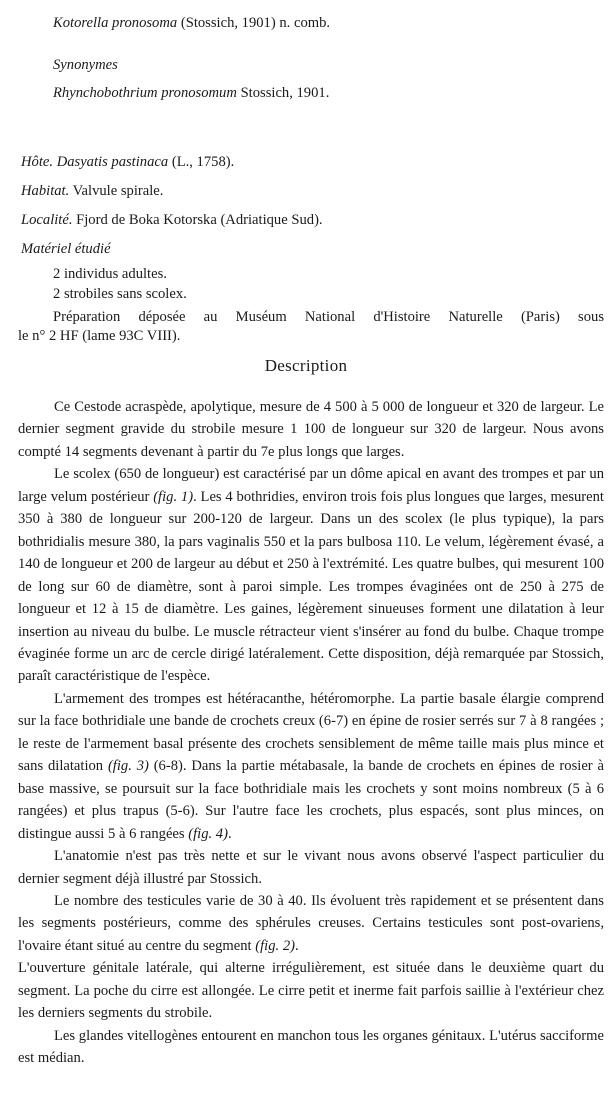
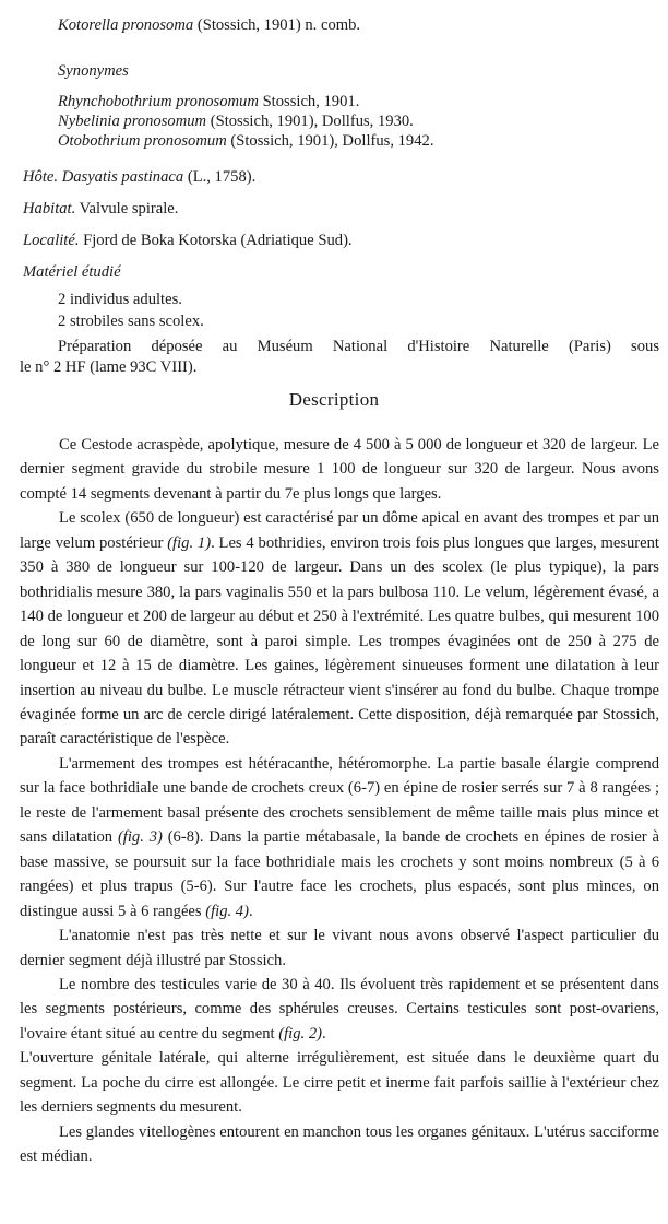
  Kotorella pronosoma (Stossich, 1901) n. comb.
  Synonymes
  Rhynchobothrium pronosomum Stossich, 1901.
+ Nybelinia pronosomum (Stossich, 1901), Dollfus, 1930.
+ Otobothrium pronosomum (Stossich, 1901), Dollfus, 1942.
  Hôte. Dasyatis pastinaca (L., 1758).
  Habitat. Valvule spirale.
  Localité. Fjord de Boka Kotorska (Adriatique Sud).
  Matériel étudié
  2 individus adultes.
  2 strobiles sans scolex.
  Préparation déposée au Muséum National d'Histoire Naturelle (Paris) sous
  le n° 2 HF (lame 93C VIII).
  Description
  Ce Cestode acraspède, apolytique, mesure de 4 500 à 5 000 de longueur et 320 de largeur. Le dernier segment gravide du strobile mesure 1 100 de longueur sur 320 de largeur. Nous avons compté 14 segments devenant à partir du 7e plus longs que larges.
- Le scolex (650 de longueur) est caractérisé par un dôme apical en avant des trompes et par un large velum postérieur (fig. 1). Les 4 bothridies, environ trois fois plus longues que larges, mesurent 350 à 380 de longueur sur 200-120 de largeur. Dans un des scolex (le plus typique), la pars bothridialis mesure 380, la pars vaginalis 550 et la pars bulbosa 110. Le velum, légèrement évasé, a 140 de longueur et 200 de largeur au début et 250 à l'extrémité. Les quatre bulbes, qui mesurent 100 de long sur 60 de diamètre, sont à paroi simple. Les trompes évaginées ont de 250 à 275 de longueur et 12 à 15 de diamètre. Les gaines, légèrement sinueuses forment une dilatation à leur insertion au niveau du bulbe. Le muscle rétracteur vient s'insérer au fond du bulbe. Chaque trompe évaginée forme un arc de cercle dirigé latéralement. Cette disposition, déjà remarquée par Stossich, paraît caractéristique de l'espèce.
+ Le scolex (650 de longueur) est caractérisé par un dôme apical en avant des trompes et par un large velum postérieur (fig. 1). Les 4 bothridies, environ trois fois plus longues que larges, mesurent 350 à 380 de longueur sur 100-120 de largeur. Dans un des scolex (le plus typique), la pars bothridialis mesure 380, la pars vaginalis 550 et la pars bulbosa 110. Le velum, légèrement évasé, a 140 de longueur et 200 de largeur au début et 250 à l'extrémité. Les quatre bulbes, qui mesurent 100 de long sur 60 de diamètre, sont à paroi simple. Les trompes évaginées ont de 250 à 275 de longueur et 12 à 15 de diamètre. Les gaines, légèrement sinueuses forment une dilatation à leur insertion au niveau du bulbe. Le muscle rétracteur vient s'insérer au fond du bulbe. Chaque trompe évaginée forme un arc de cercle dirigé latéralement. Cette disposition, déjà remarquée par Stossich, paraît caractéristique de l'espèce.
  L'armement des trompes est hétéracanthe, hétéromorphe. La partie basale élargie comprend sur la face bothridiale une bande de crochets creux (6-7) en épine de rosier serrés sur 7 à 8 rangées ; le reste de l'armement basal présente des crochets sensiblement de même taille mais plus mince et sans dilatation (fig. 3) (6-8). Dans la partie métabasale, la bande de crochets en épines de rosier à base massive, se poursuit sur la face bothridiale mais les crochets y sont moins nombreux (5 à 6 rangées) et plus trapus (5-6). Sur l'autre face les crochets, plus espacés, sont plus minces, on distingue aussi 5 à 6 rangées (fig. 4).
  L'anatomie n'est pas très nette et sur le vivant nous avons observé l'aspect particulier du dernier segment déjà illustré par Stossich.
  Le nombre des testicules varie de 30 à 40. Ils évoluent très rapidement et se présentent dans les segments postérieurs, comme des sphérules creuses. Certains testicules sont post-ovariens, l'ovaire étant situé au centre du segment (fig. 2).
- L'ouverture génitale latérale, qui alterne irrégulièrement, est située dans le deuxième quart du segment. La poche du cirre est allongée. Le cirre petit et inerme fait parfois saillie à l'extérieur chez les derniers segments du strobile.
+ L'ouverture génitale latérale, qui alterne irrégulièrement, est située dans le deuxième quart du segment. La poche du cirre est allongée. Le cirre petit et inerme fait parfois saillie à l'extérieur chez les derniers segments du mesurent.
  Les glandes vitellogènes entourent en manchon tous les organes génitaux. L'utérus sacciforme est médian.
